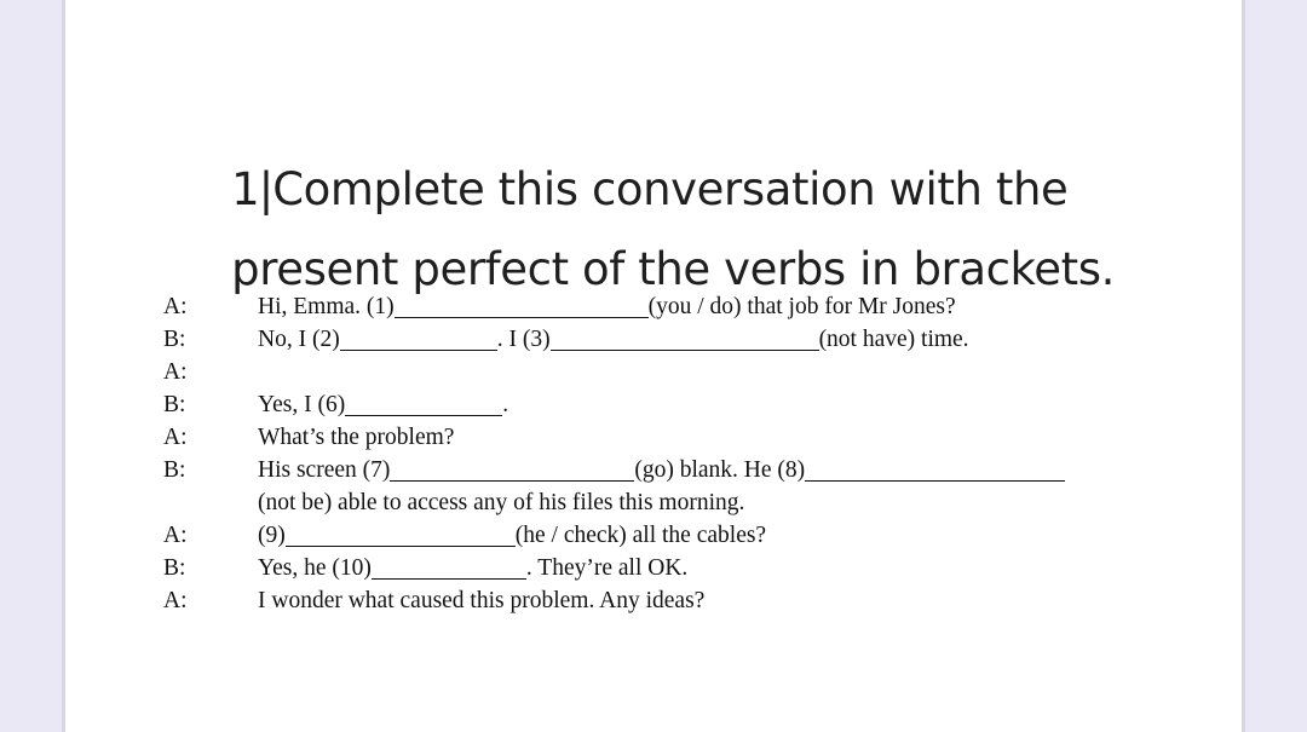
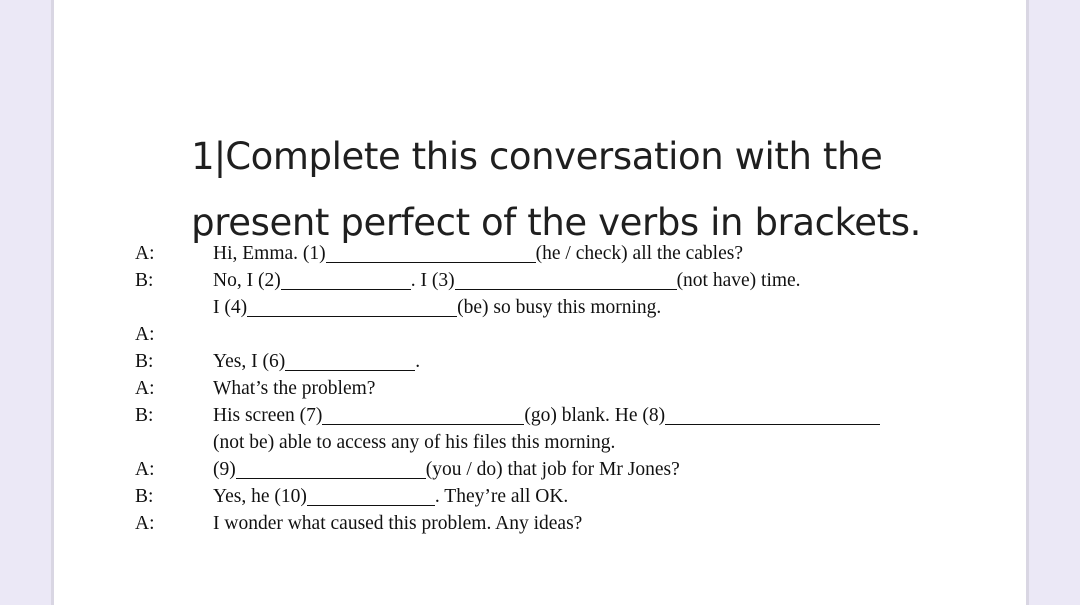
  1|Complete this conversation with the present perfect of the verbs in brackets.
  A:
- Hi, Emma. (1) (you / do) that job for Mr Jones?
+ Hi, Emma. (1) (he / check) all the cables?
  B:
  No, I (2) . I (3) (not have) time.
+ I (4) (be) so busy this morning.
  A:
  B:
  Yes, I (6) .
  A:
  What’s the problem?
  B:
  His screen (7) (go) blank. He (8)
  (not be) able to access any of his files this morning.
  A:
- (9) (he / check) all the cables?
+ (9) (you / do) that job for Mr Jones?
  B:
  Yes, he (10) . They’re all OK.
  A:
  I wonder what caused this problem. Any ideas?
